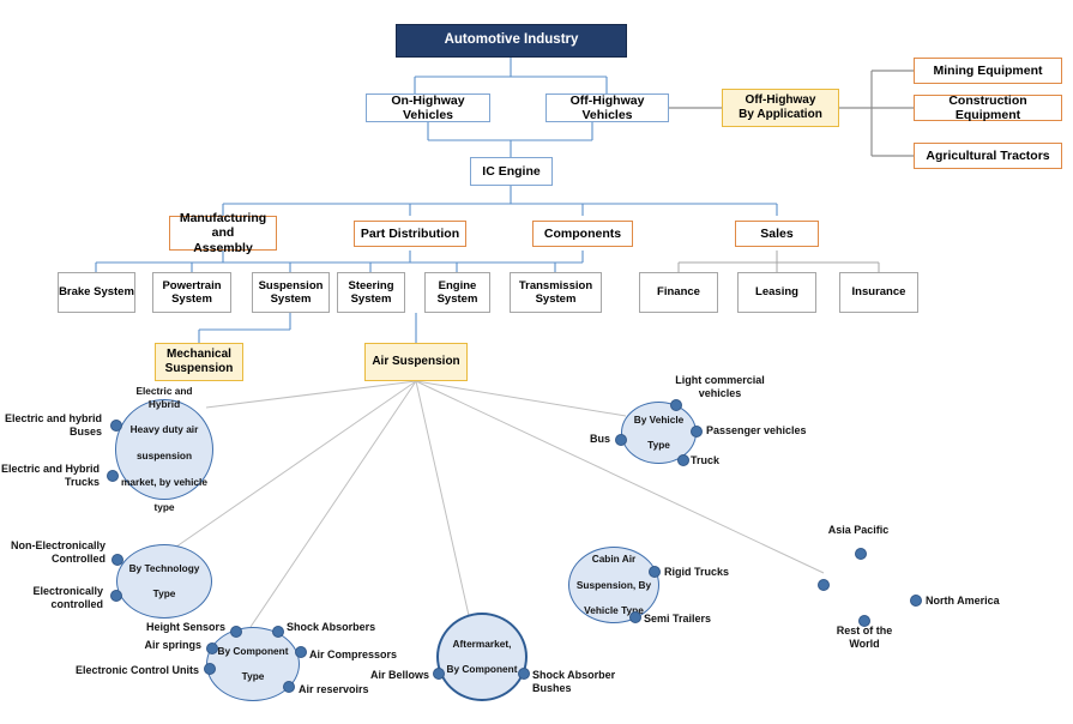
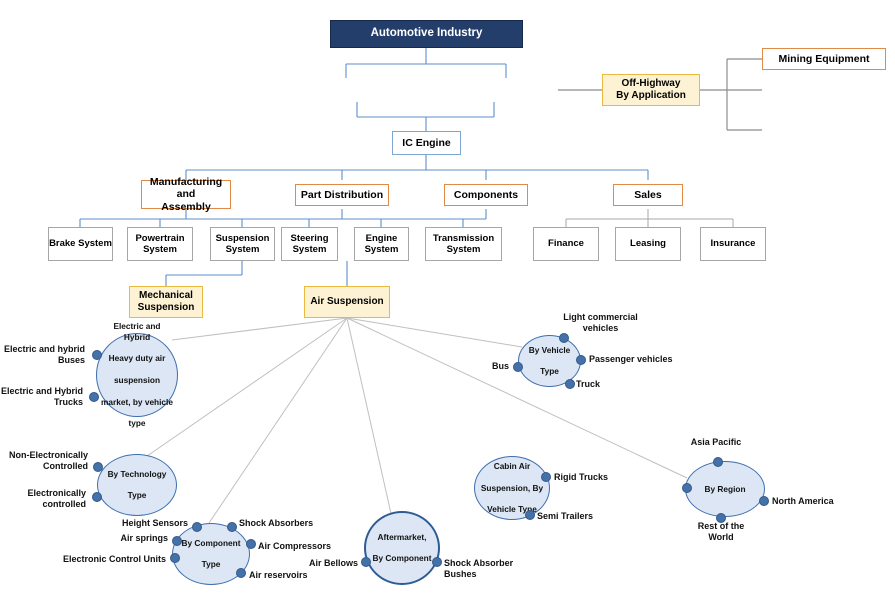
  Automotive Industry
- On-Highway Vehicles
- Off-Highway Vehicles
  Off-Highway
  By Application
  Mining Equipment
- Construction Equipment
- Agricultural Tractors
  IC Engine
  Manufacturing and
  Assembly
  Part Distribution
  Components
  Sales
  Brake System
  Powertrain
  System
  Suspension
  System
  Steering
  System
  Engine
  System
  Transmission
  System
  Finance
  Leasing
  Insurance
  Mechanical
  Suspension
  Air Suspension
  Electric and Hybrid
  Heavy duty air
  suspension
  market, by vehicle
  type
  Electric and hybrid
  Buses
  Electric and Hybrid
  Trucks
  By Vehicle
  Type
  Light commercial
  vehicles
  Passenger vehicles
  Truck
  Bus
  By Technology
  Type
  Non-Electronically
  Controlled
  Electronically
  controlled
  By Component
  Type
  Height Sensors
  Shock Absorbers
  Air springs
  Air Compressors
  Electronic Control Units
  Air reservoirs
  Aftermarket,
  By Component
  Air Bellows
  Shock Absorber
  Bushes
  Cabin Air
  Suspension, By
  Vehicle Tye
  Rigid Trucks
  Semi Trailers
+ By Region
  Asia Pacific
  North America
  Rest of the
  World
